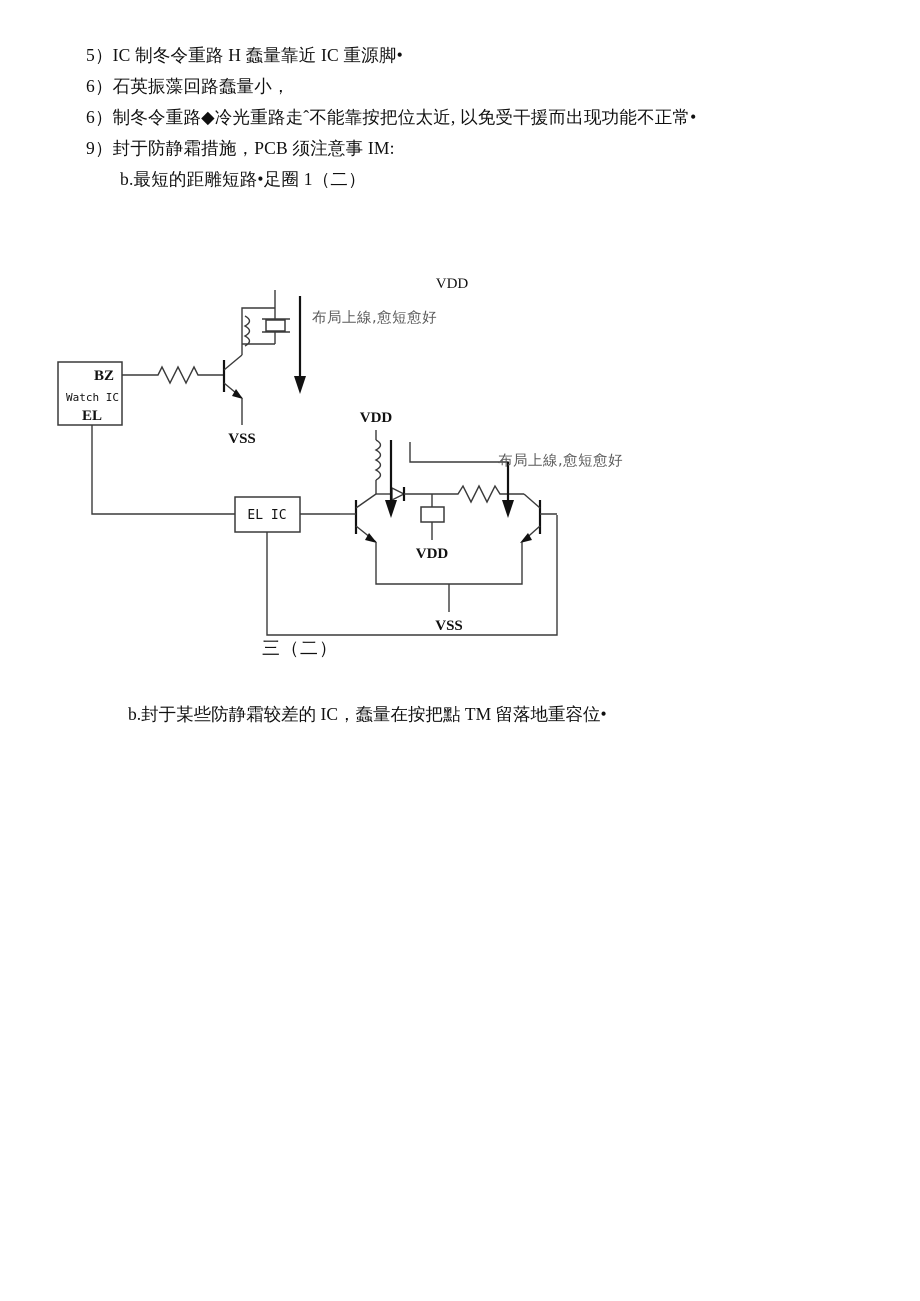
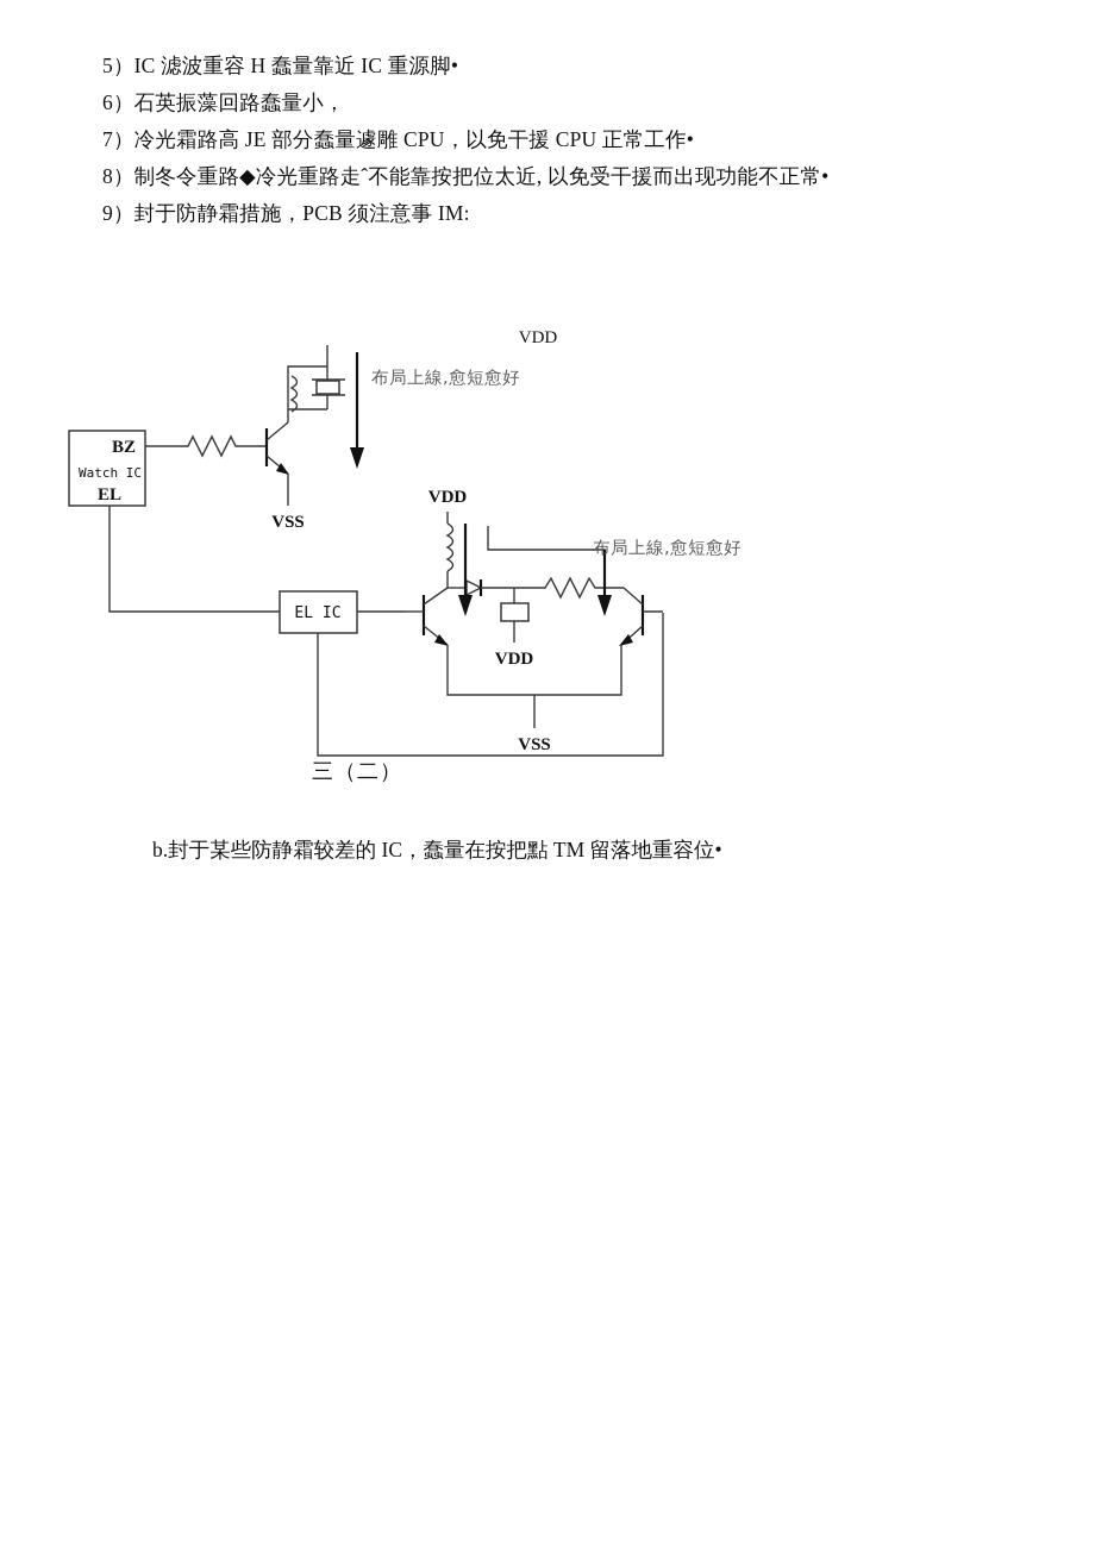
- 5）IC 制冬令重路 H 蠢量靠近 IC 重源脚•
+ 5）IC 滤波重容 H 蠢量靠近 IC 重源脚•
  6）石英振藻回路蠢量小，
+ 7）冷光霜路高 JE 部分蠢量遽雕 CPU，以免干援 CPU 正常工作•
- 6）制冬令重路◆冷光重路走ˆ不能靠按把位太近, 以免受干援而出现功能不正常•
+ 8）制冬令重路◆冷光重路走ˆ不能靠按把位太近, 以免受干援而出现功能不正常•
  9）封于防静霜措施，PCB 须注意事 IM:
- b.最短的距雕短路•足圈 1（二）
  VDD
  BZ
  Watch IC
  EL
  VSS
  布局上線,愈短愈好
  EL IC
  VDD
  VDD
  VSS
  布局上線,愈短愈好
  三（二）
  b.封于某些防静霜较差的 IC，蠢量在按把點 TM 留落地重容位•
